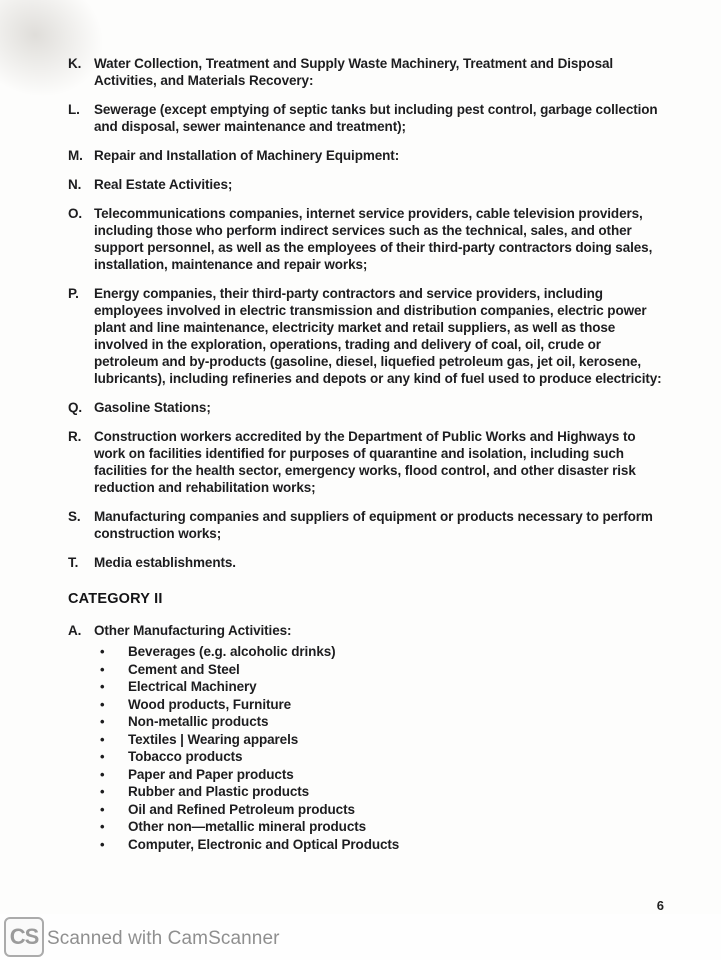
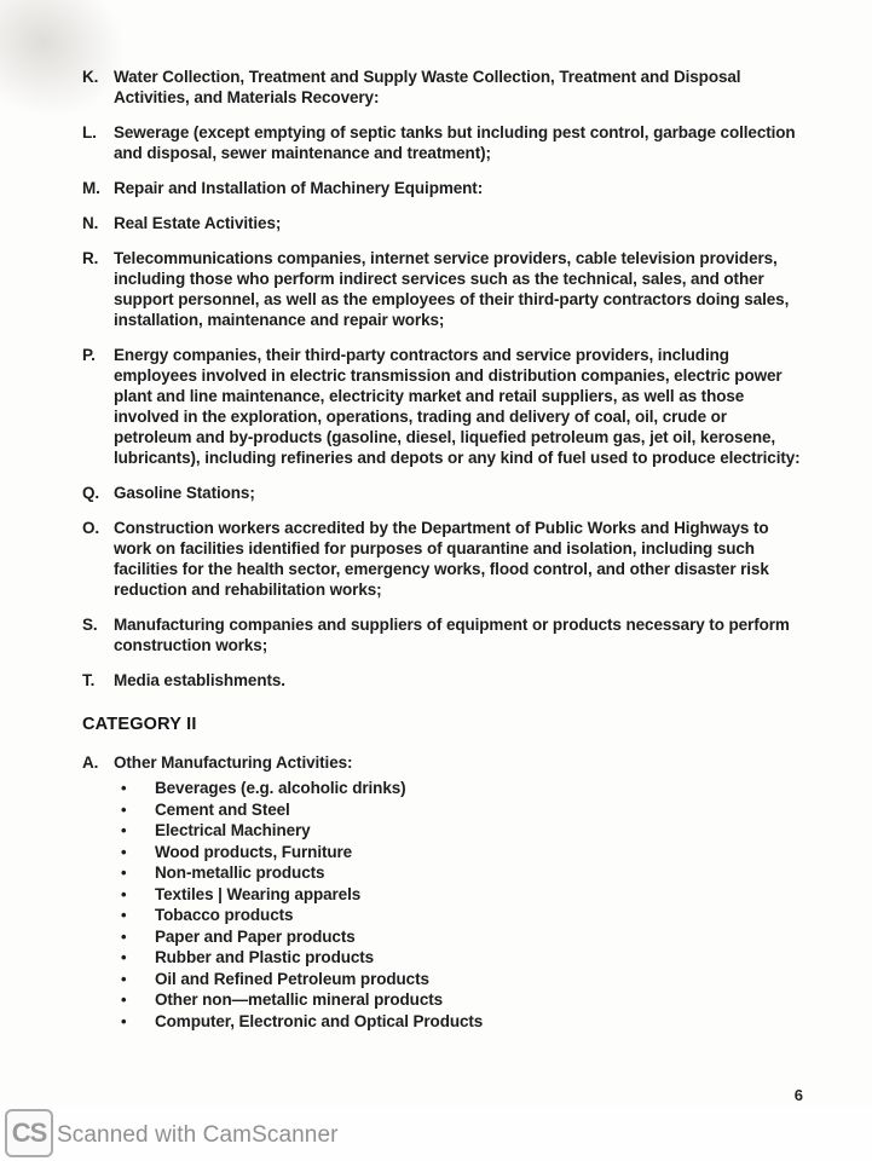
  K.
- Water Collection, Treatment and Supply Waste Machinery, Treatment and Disposal Activities, and Materials Recovery:
+ Water Collection, Treatment and Supply Waste Collection, Treatment and Disposal Activities, and Materials Recovery:
  L.
  Sewerage (except emptying of septic tanks but including pest control, garbage collection and disposal, sewer maintenance and treatment);
  M.
  Repair and Installation of Machinery Equipment:
  N.
  Real Estate Activities;
- O.
+ R.
  Telecommunications companies, internet service providers, cable television providers, including those who perform indirect services such as the technical, sales, and other support personnel, as well as the employees of their third-party contractors doing sales, installation, maintenance and repair works;
  P.
  Energy companies, their third-party contractors and service providers, including employees involved in electric transmission and distribution companies, electric power plant and line maintenance, electricity market and retail suppliers, as well as those involved in the exploration, operations, trading and delivery of coal, oil, crude or petroleum and by-products (gasoline, diesel, liquefied petroleum gas, jet oil, kerosene, lubricants), including refineries and depots or any kind of fuel used to produce electricity:
  Q.
  Gasoline Stations;
- R.
+ O.
  Construction workers accredited by the Department of Public Works and Highways to work on facilities identified for purposes of quarantine and isolation, including such facilities for the health sector, emergency works, flood control, and other disaster risk reduction and rehabilitation works;
  S.
  Manufacturing companies and suppliers of equipment or products necessary to perform construction works;
  T.
  Media establishments.
  CATEGORY II
  A.
  Other Manufacturing Activities:
  Beverages (e.g. alcoholic drinks)
  Cement and Steel
  Electrical Machinery
  Wood products, Furniture
  Non-metallic products
  Textiles | Wearing apparels
  Tobacco products
  Paper and Paper products
  Rubber and Plastic products
  Oil and Refined Petroleum products
  Other non—metallic mineral products
  Computer, Electronic and Optical Products
  6
  CS
  Scanned with CamScanner
